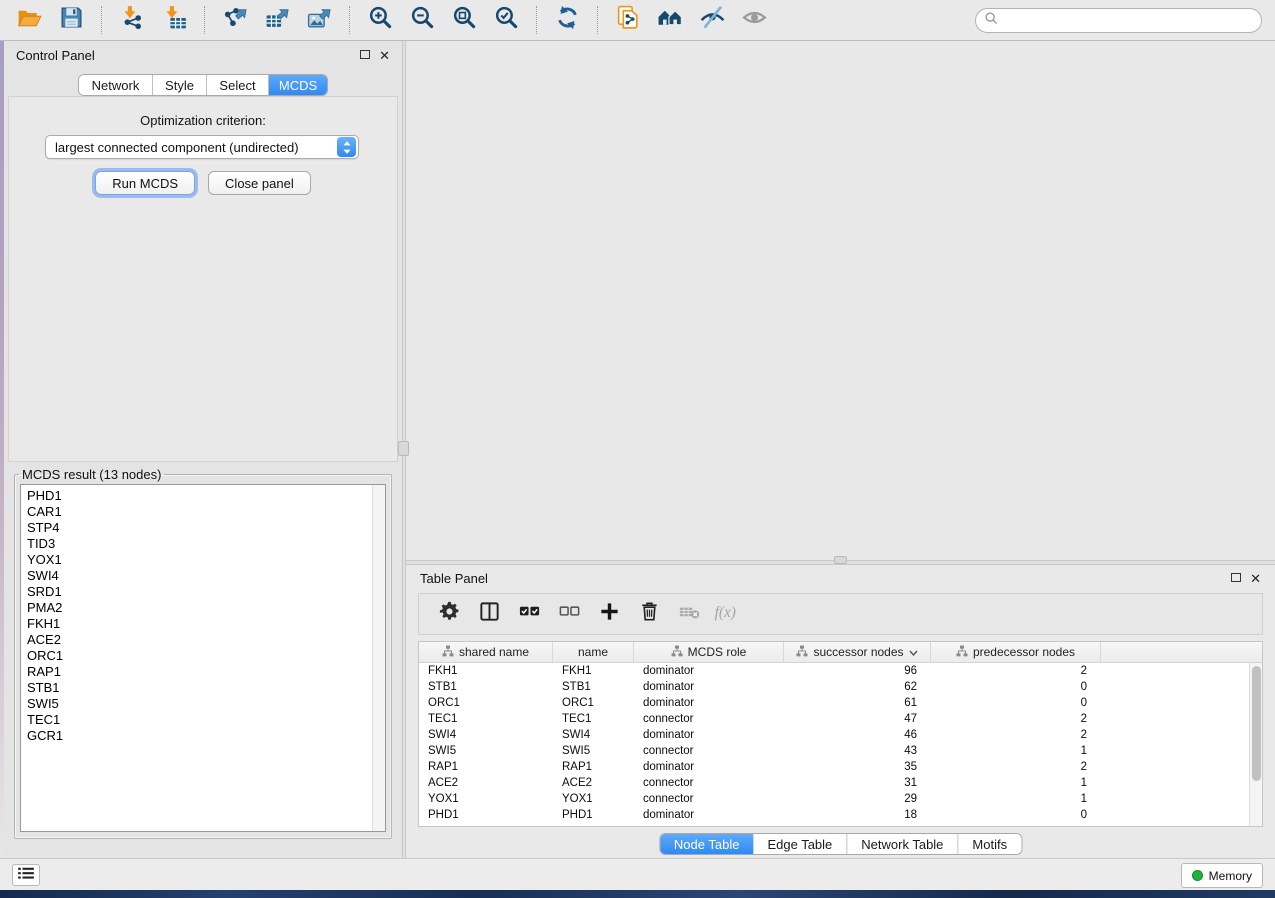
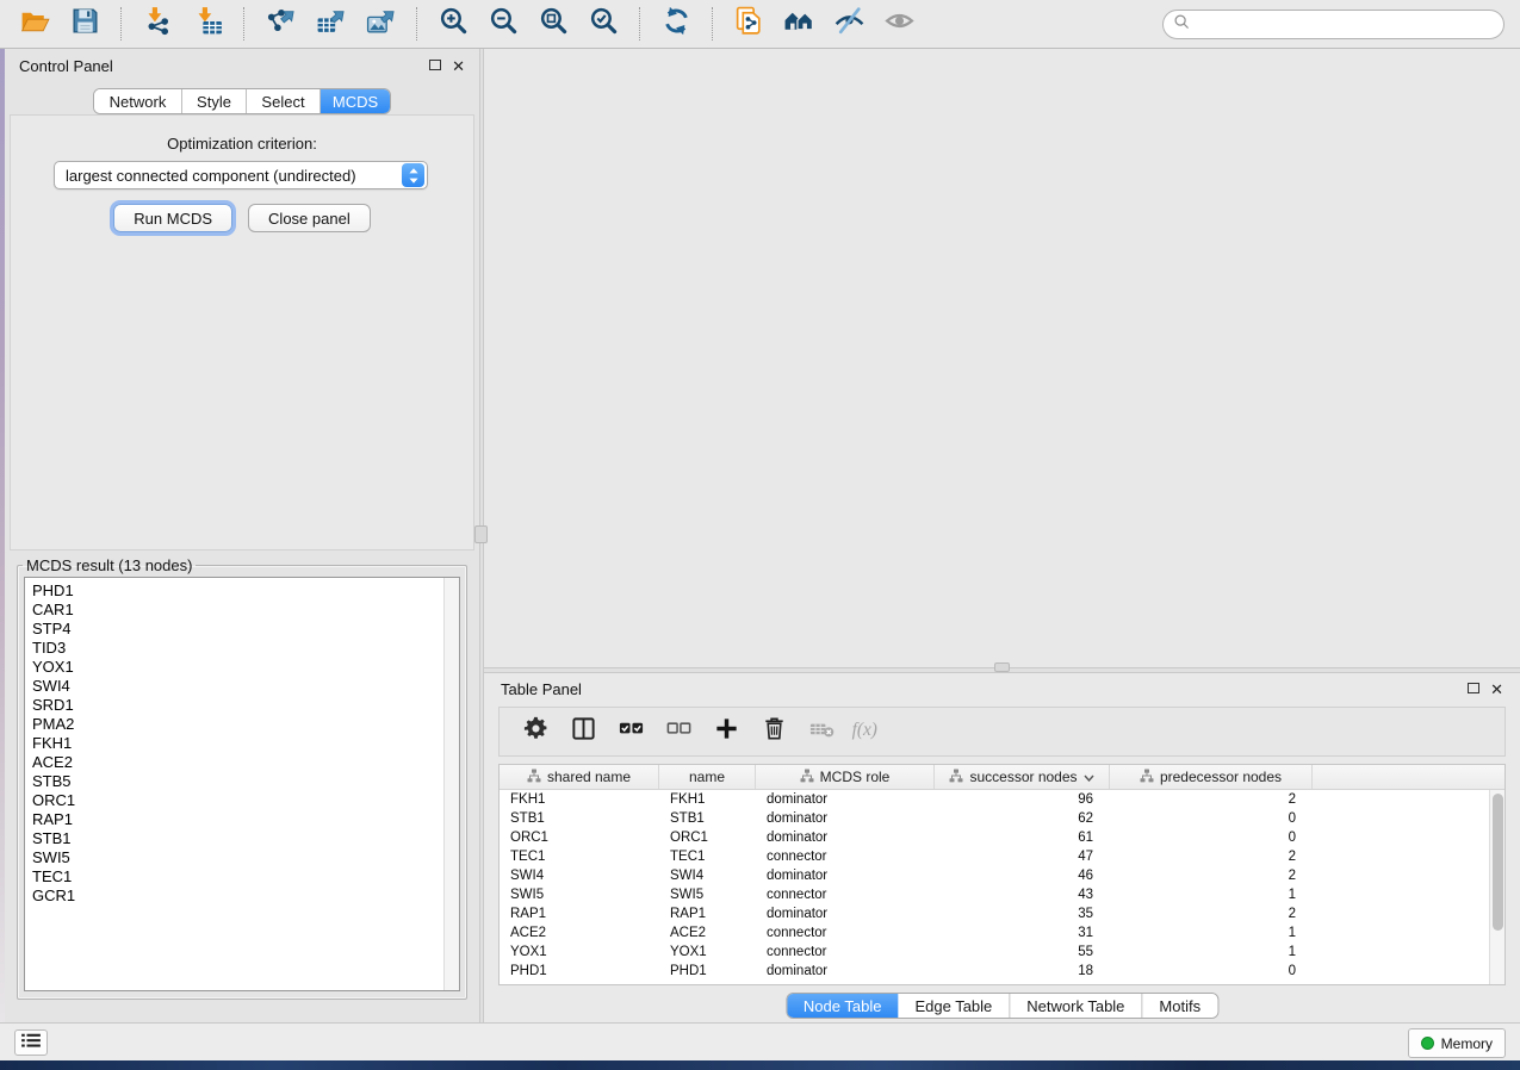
  Control Panel
  ✕
  Network
  Style
  Select
  MCDS
  Optimization criterion:
  largest connected component (undirected)
  Run MCDS
  Close panel
  MCDS result (13 nodes)
  PHD1
  CAR1
  STP4
  TID3
  YOX1
  SWI4
  SRD1
  PMA2
  FKH1
  ACE2
+ STB5
  ORC1
  RAP1
  STB1
  SWI5
  TEC1
  GCR1
  Table Panel
  ✕
  f(x)
  shared name
  name
  MCDS role
  successor nodes
  predecessor nodes
  FKH1
  FKH1
  dominator
  96
  2
  STB1
  STB1
  dominator
  62
  0
  ORC1
  ORC1
  dominator
  61
  0
  TEC1
  TEC1
  connector
  47
  2
  SWI4
  SWI4
  dominator
  46
  2
  SWI5
  SWI5
  connector
  43
  1
  RAP1
  RAP1
  dominator
  35
  2
  ACE2
  ACE2
  connector
  31
  1
  YOX1
  YOX1
  connector
- 29
+ 55
  1
  PHD1
  PHD1
  dominator
  18
  0
  Node Table
  Edge Table
  Network Table
  Motifs
  Memory
